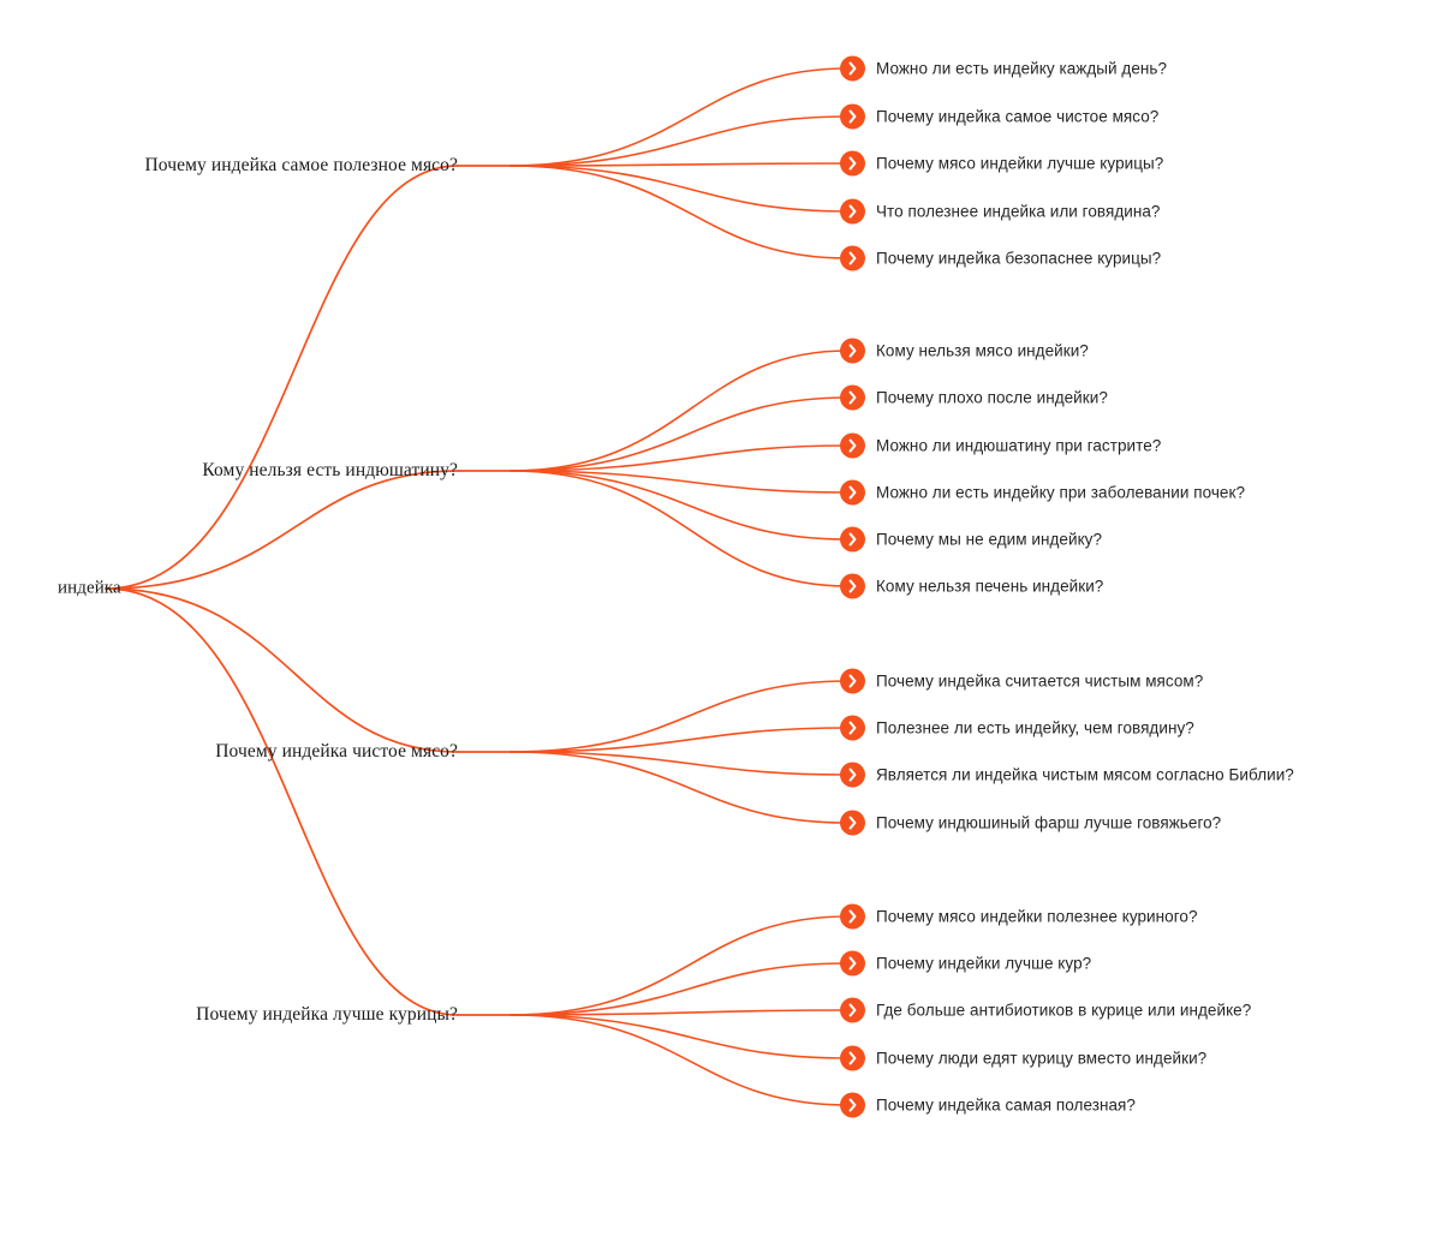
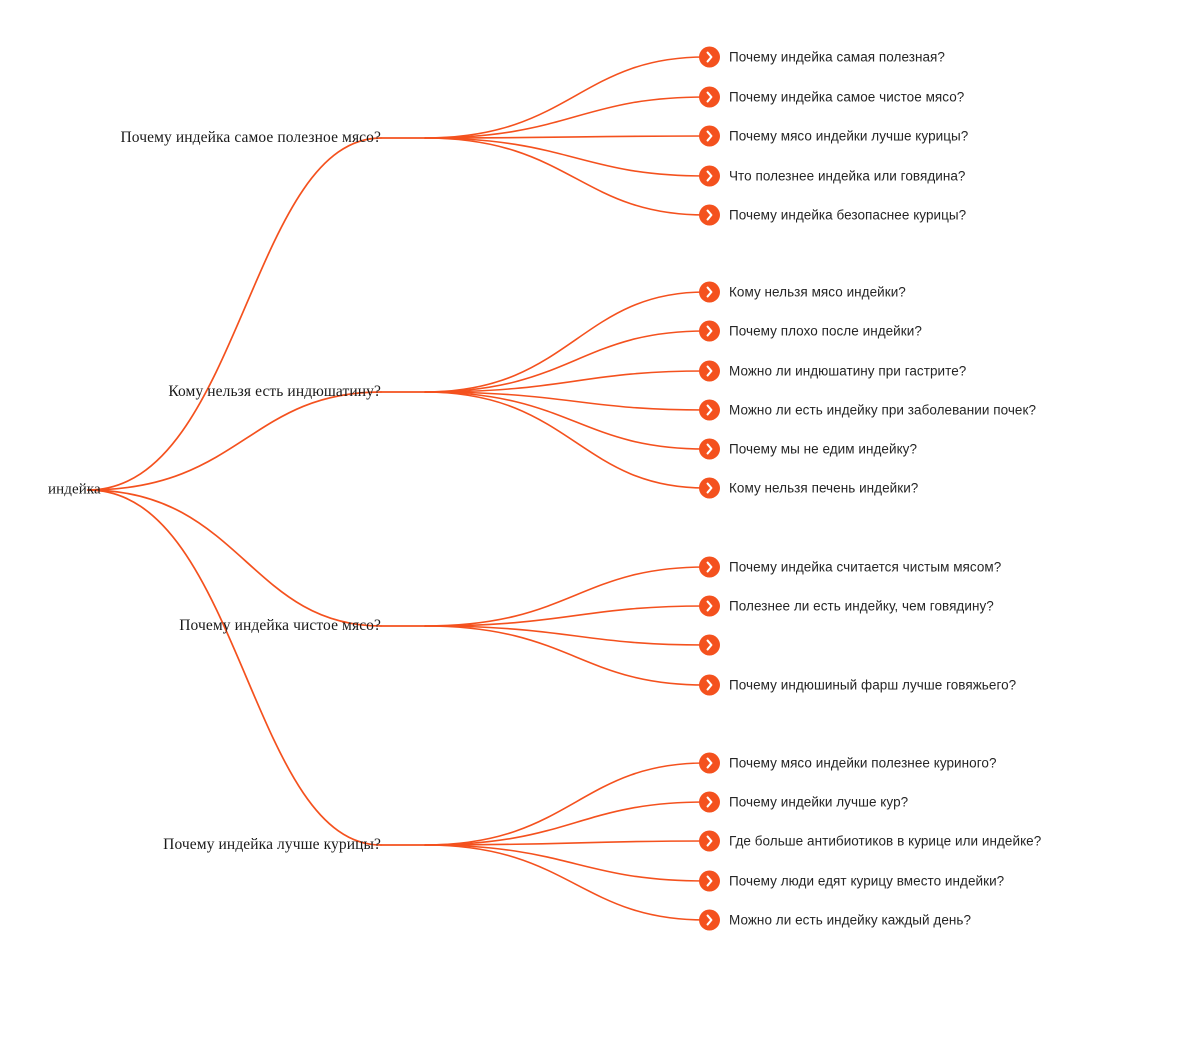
  индейка
  Почему индейка самое полезное мясо?
- Можно ли есть индейку каждый день?
+ Почему индейка самая полезная?
  Почему индейка самое чистое мясо?
  Почему мясо индейки лучше курицы?
  Что полезнее индейка или говядина?
  Почему индейка безопаснее курицы?
  Кому нельзя есть индюшатину?
  Кому нельзя мясо индейки?
  Почему плохо после индейки?
  Можно ли индюшатину при гастрите?
  Можно ли есть индейку при заболевании почек?
  Почему мы не едим индейку?
  Кому нельзя печень индейки?
  Почему индейка чистое мясо?
  Почему индейка считается чистым мясом?
  Полезнее ли есть индейку, чем говядину?
- Является ли индейка чистым мясом согласно Библии?
  Почему индюшиный фарш лучше говяжьего?
  Почему индейка лучше курицы?
  Почему мясо индейки полезнее куриного?
  Почему индейки лучше кур?
  Где больше антибиотиков в курице или индейке?
  Почему люди едят курицу вместо индейки?
- Почему индейка самая полезная?
+ Можно ли есть индейку каждый день?
